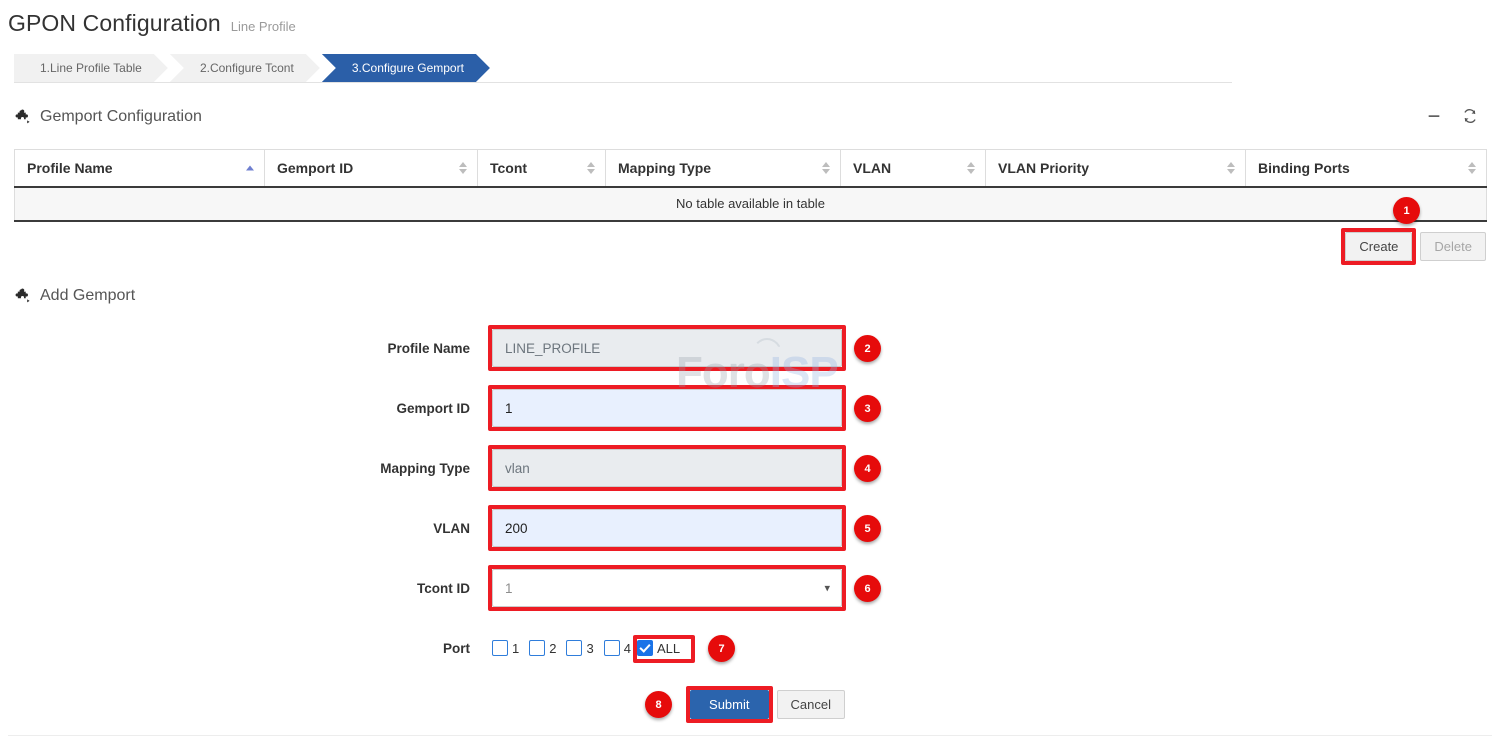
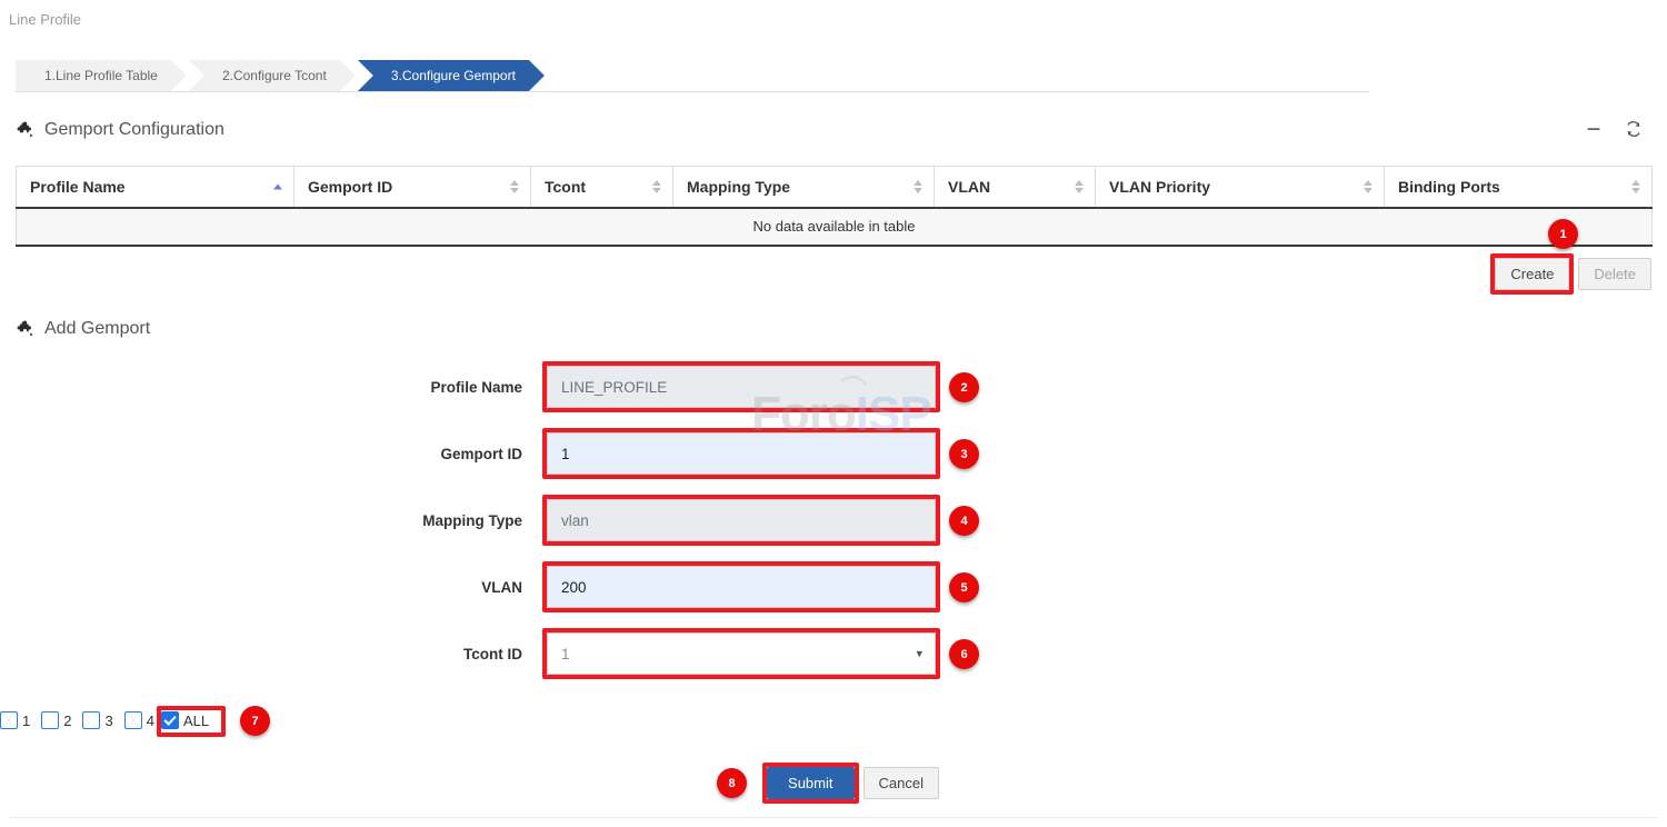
- GPON Configuration
  Line Profile
  1.Line Profile Table
  2.Configure Tcont
  3.Configure Gemport
  Gemport Configuration
  Profile Name	Gemport ID	Tcont	Mapping Type	VLAN	VLAN Priority	Binding Ports
- No table available in table
+ No data available in table
  Create
  Delete
  1
  Add Gemport
  ForoISP
  Profile Name
  LINE_PROFILE
  2
  Gemport ID
  1
  3
  Mapping Type
  vlan
  4
  VLAN
  200
  5
  Tcont ID
  1
  ▾
  6
- Port
  1
  2
  3
  4
  ALL
  7
  8
  Submit
  Cancel
